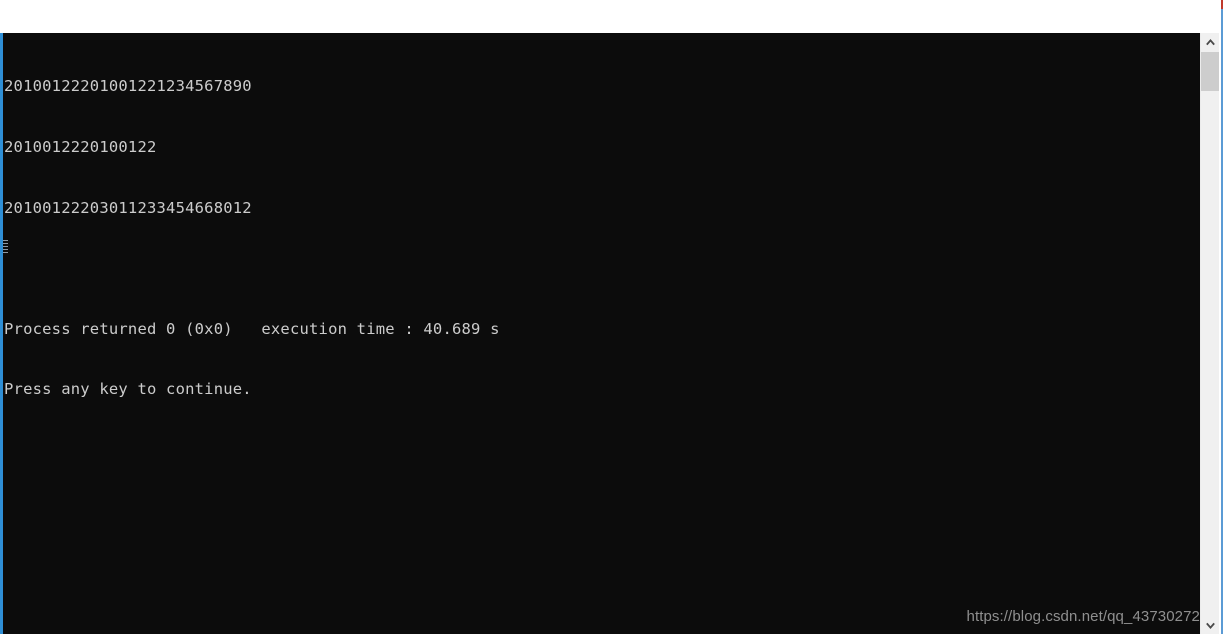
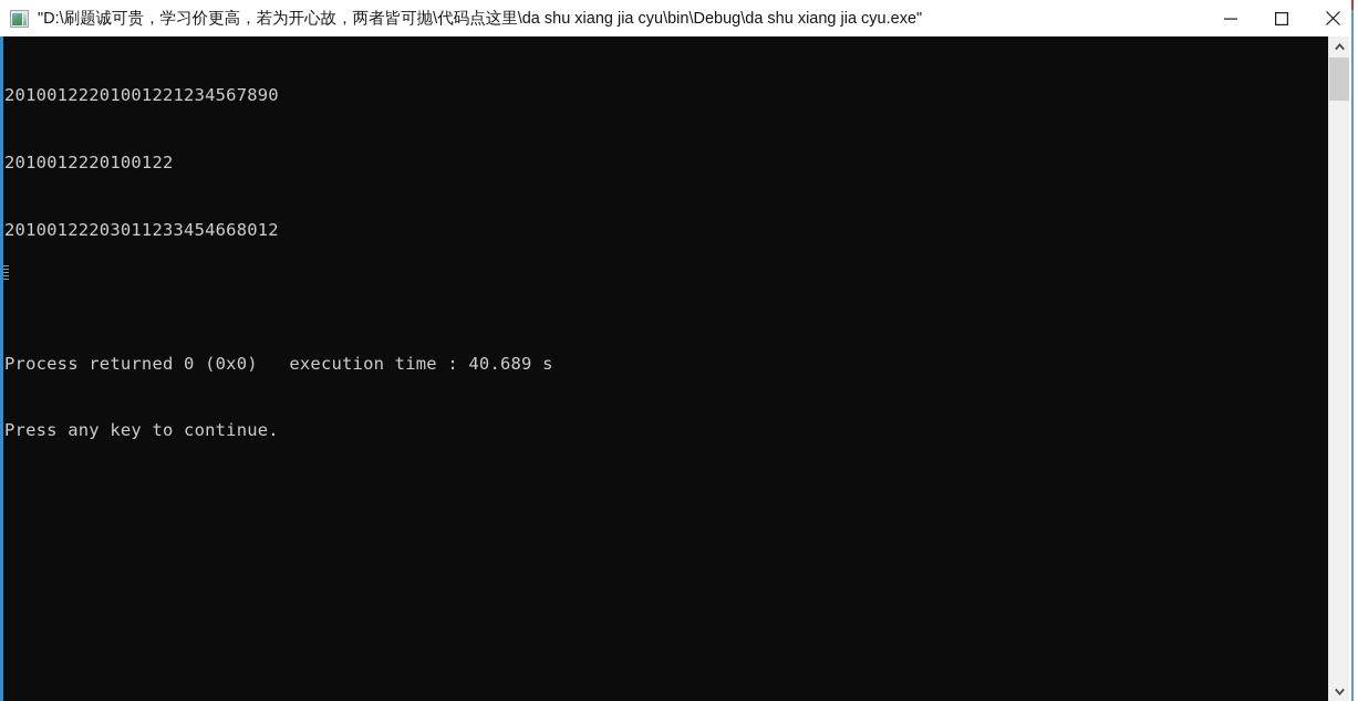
+ "D:\刷题诚可贵，学习价更高，若为开心故，两者皆可抛\代码点这里\da shu xiang jia cyu\bin\Debug\da shu xiang jia cyu.exe"
  20100122201001221234567890
  2010012220100122
  20100122203011233454668012
  Process returned 0 (0x0) execution time : 40.689 s
  Press any key to continue.
- https://blog.csdn.net/qq_43730272
